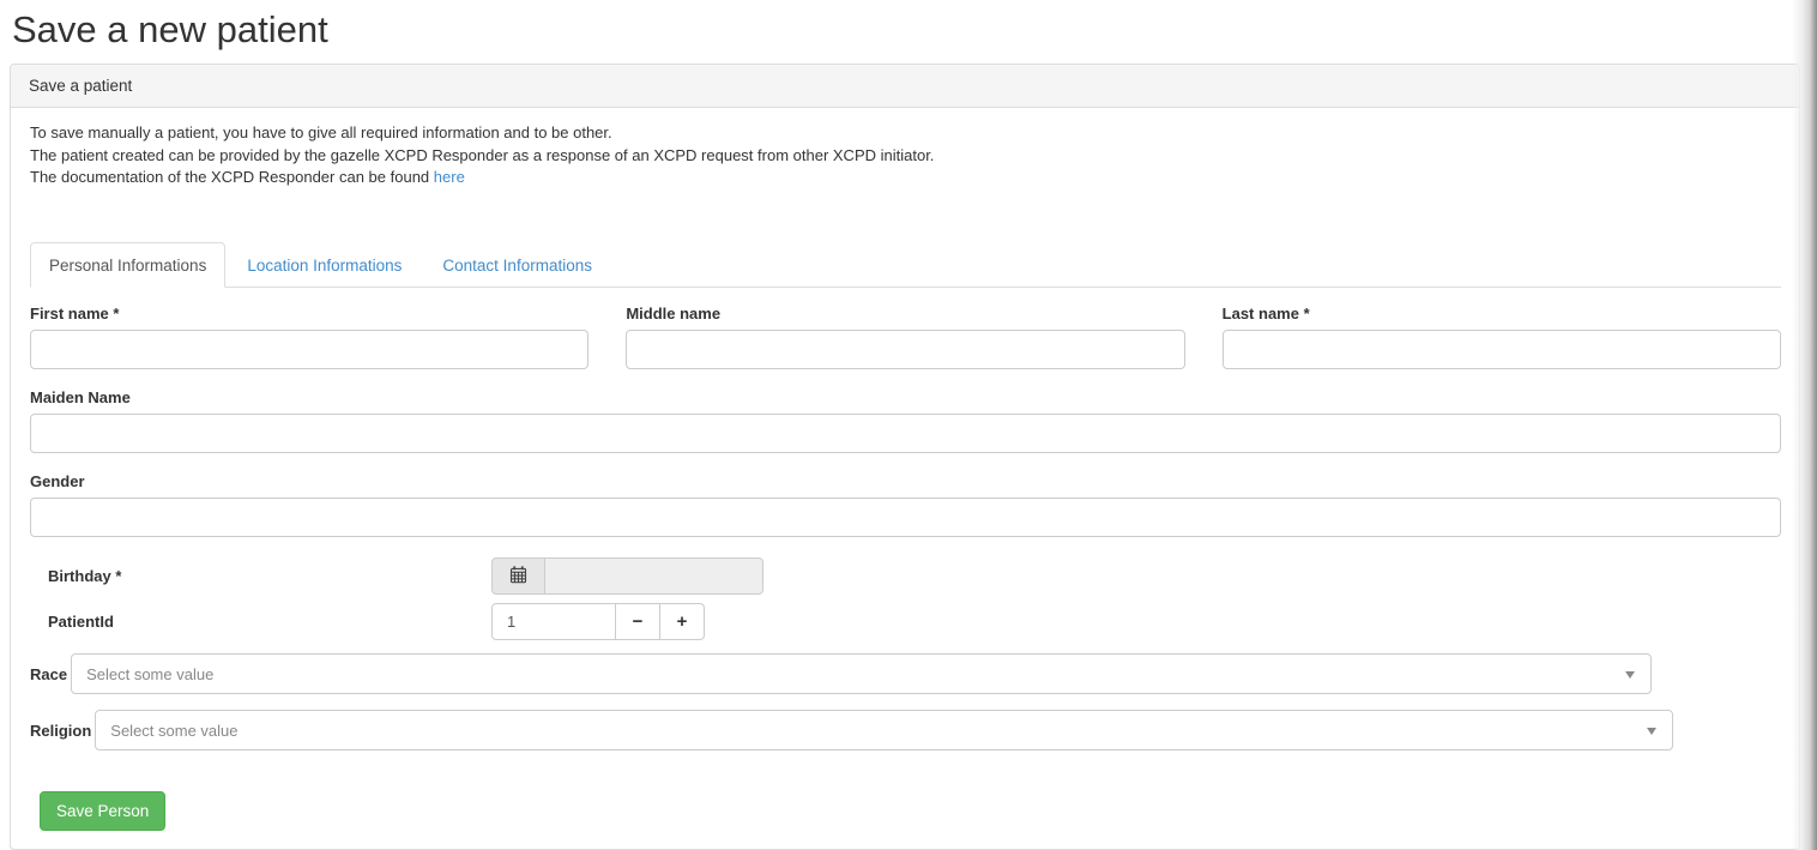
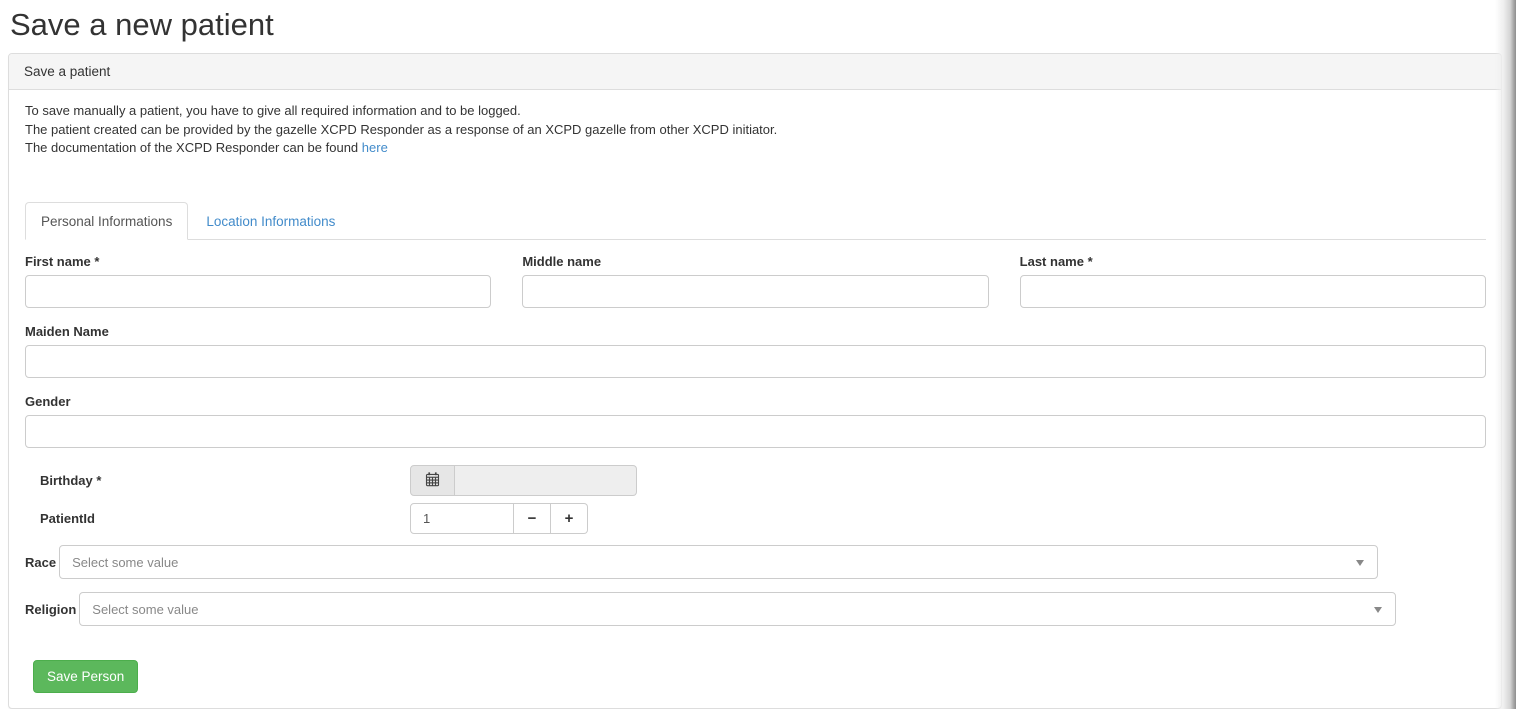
  Save a new patient
  Save a patient
- To save manually a patient, you have to give all required information and to be other.
+ To save manually a patient, you have to give all required information and to be logged.
- The patient created can be provided by the gazelle XCPD Responder as a response of an XCPD request from other XCPD initiator.
+ The patient created can be provided by the gazelle XCPD Responder as a response of an XCPD gazelle from other XCPD initiator.
  The documentation of the XCPD Responder can be found here
  Personal Informations
  Location Informations
- Contact Informations
  First name *
  Middle name
  Last name *
  Maiden Name
  Gender
  Birthday *
  PatientId
  1
  −
  +
  Race
  Select some value
  Religion
  Select some value
  Save Person
